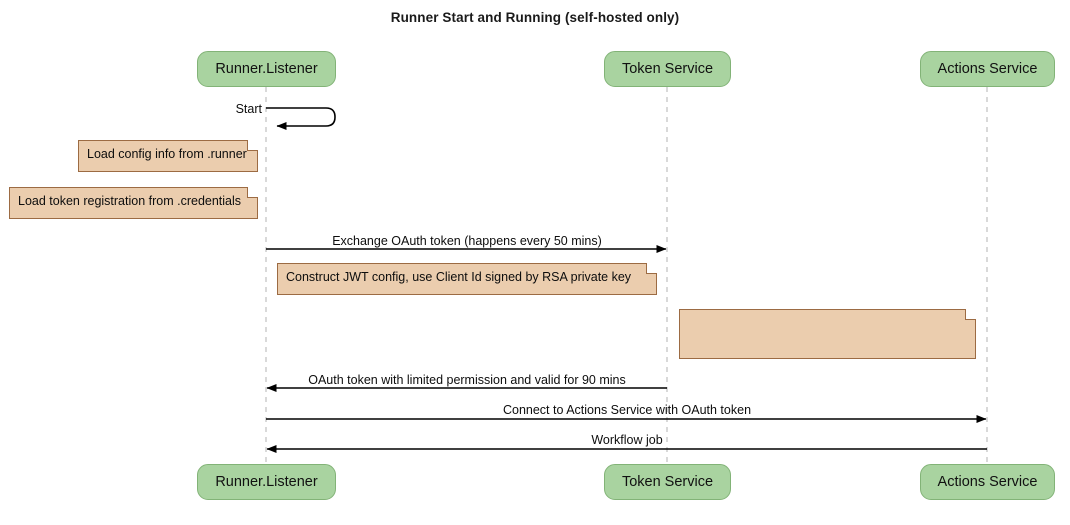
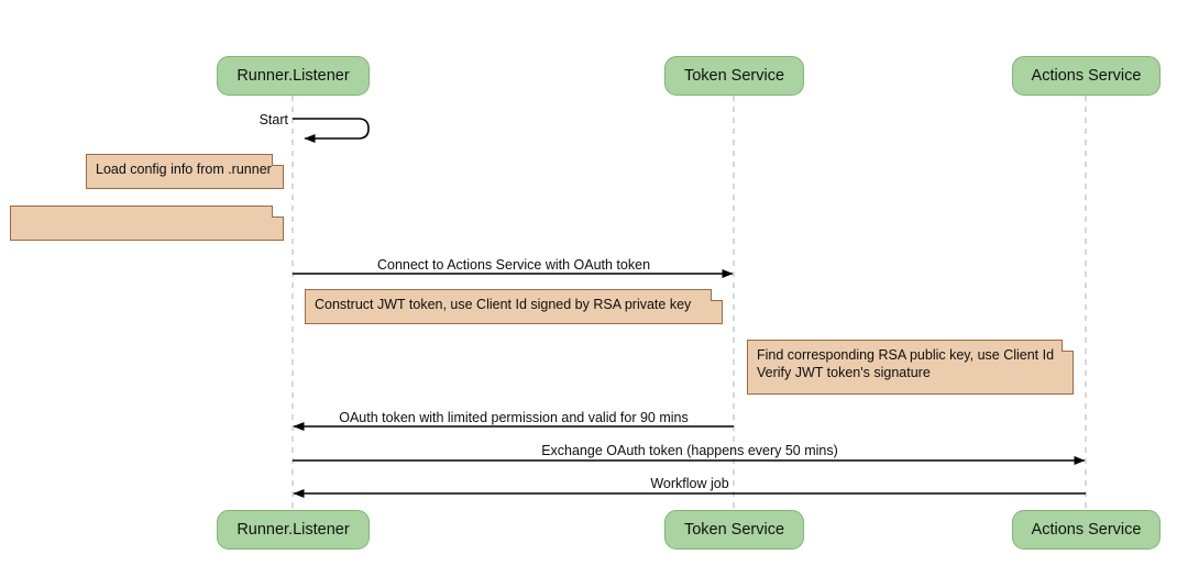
- Runner Start and Running (self-hosted only)
  Runner.Listener
  Token Service
  Actions Service
  Runner.Listener
  Token Service
  Actions Service
  Load config info from .runner
- Load token registration from .credentials
- Construct JWT config, use Client Id signed by RSA private key
+ Construct JWT token, use Client Id signed by RSA private key
+ Find corresponding RSA public key, use Client Id
+ Verify JWT token's signature
  Start
- Exchange OAuth token (happens every 50 mins)
+ Connect to Actions Service with OAuth token
  OAuth token with limited permission and valid for 90 mins
- Connect to Actions Service with OAuth token
+ Exchange OAuth token (happens every 50 mins)
  Workflow job
